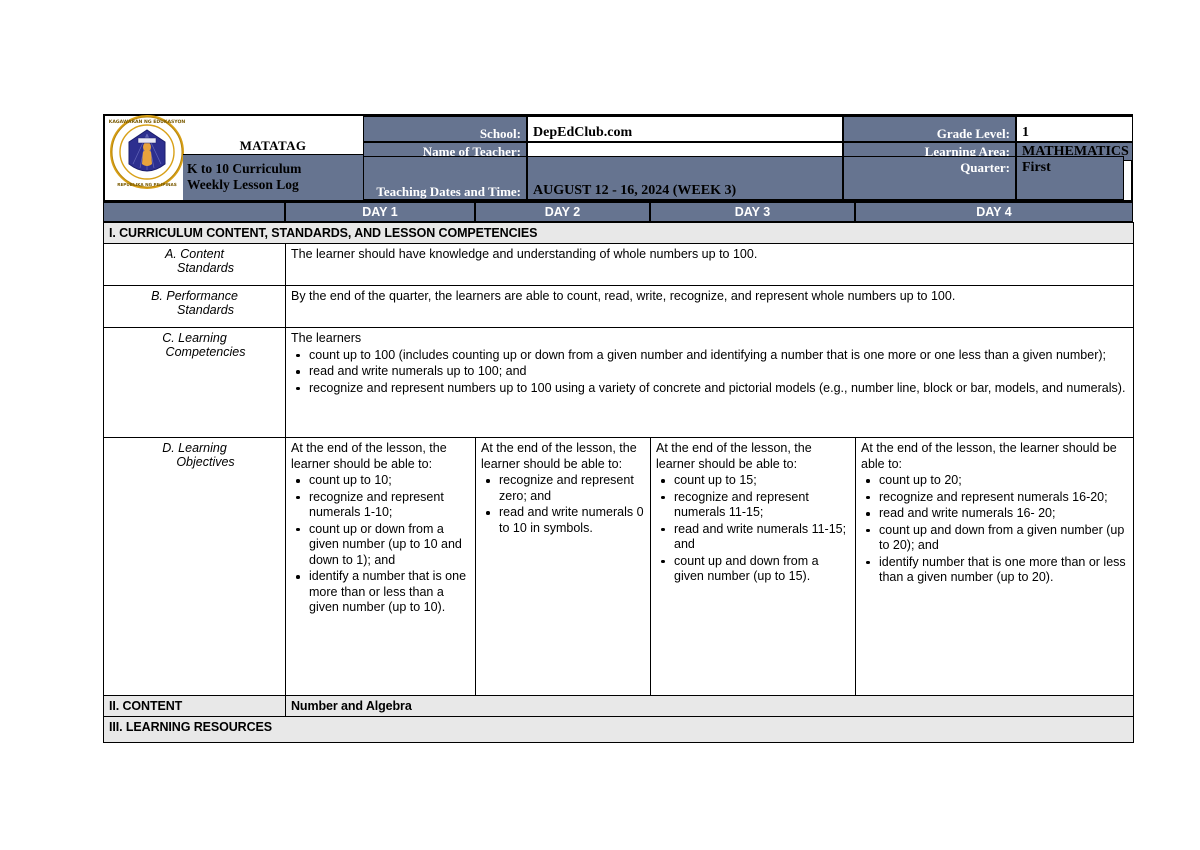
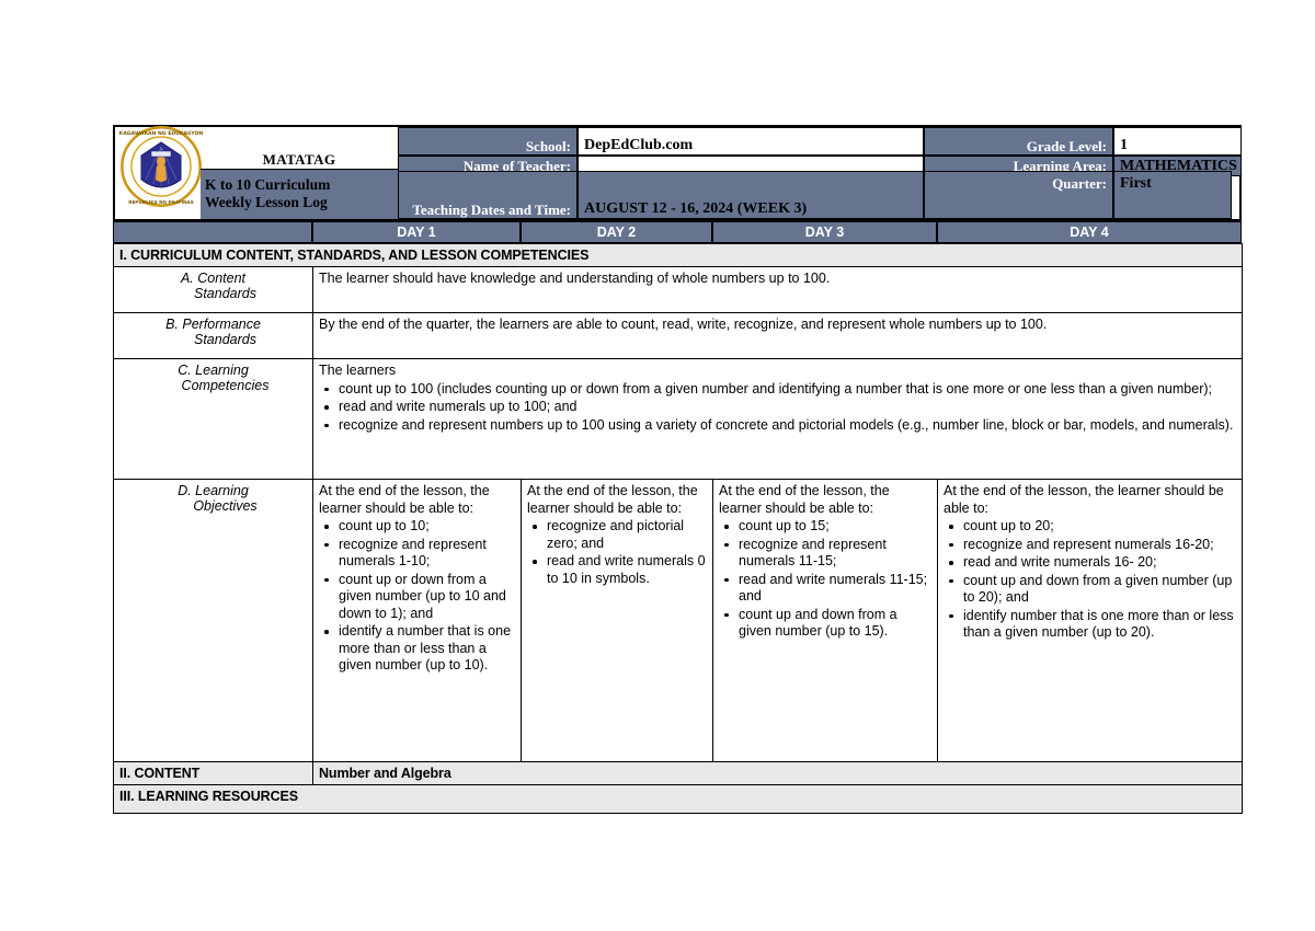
  MATATAG
  K to 10 Curriculum
  Weekly Lesson Log
  School:
  DepEdClub.com
  Grade Level:
  1
  Name of Teacher:
  Learning Area:
  MATHEMATICS
  Teaching Dates and Time:
  AUGUST 12 - 16, 2024 (WEEK 3)
  Quarter:
  First
  DAY 1
  DAY 2
  DAY 3
  DAY 4
  I. CURRICULUM CONTENT, STANDARDS, AND LESSON COMPETENCIES
  A. Content Standards	The learner should have knowledge and understanding of whole numbers up to 100.
  B. Performance Standards	By the end of the quarter, the learners are able to count, read, write, recognize, and represent whole numbers up to 100.
  C. Learning Competencies	The learners count up to 100 (includes counting up or down from a given number and identifying a number that is one more or one less than a given number); read and write numerals up to 100; and recognize and represent numbers up to 100 using a variety of concrete and pictorial models (e.g., number line, block or bar, models, and numerals).
- D. Learning Objectives	At the end of the lesson, the learner should be able to: count up to 10; recognize and represent numerals 1-10; count up or down from a given number (up to 10 and down to 1); and identify a number that is one more than or less than a given number (up to 10).	At the end of the lesson, the learner should be able to: recognize and represent zero; and read and write numerals 0 to 10 in symbols.	At the end of the lesson, the learner should be able to: count up to 15; recognize and represent numerals 11-15; read and write numerals 11-15; and count up and down from a given number (up to 15).	At the end of the lesson, the learner should be able to: count up to 20; recognize and represent numerals 16-20; read and write numerals 16- 20; count up and down from a given number (up to 20); and identify number that is one more than or less than a given number (up to 20).
+ D. Learning Objectives	At the end of the lesson, the learner should be able to: count up to 10; recognize and represent numerals 1-10; count up or down from a given number (up to 10 and down to 1); and identify a number that is one more than or less than a given number (up to 10).	At the end of the lesson, the learner should be able to: recognize and pictorial zero; and read and write numerals 0 to 10 in symbols.	At the end of the lesson, the learner should be able to: count up to 15; recognize and represent numerals 11-15; read and write numerals 11-15; and count up and down from a given number (up to 15).	At the end of the lesson, the learner should be able to: count up to 20; recognize and represent numerals 16-20; read and write numerals 16- 20; count up and down from a given number (up to 20); and identify number that is one more than or less than a given number (up to 20).
  II. CONTENT	Number and Algebra
  III. LEARNING RESOURCES
